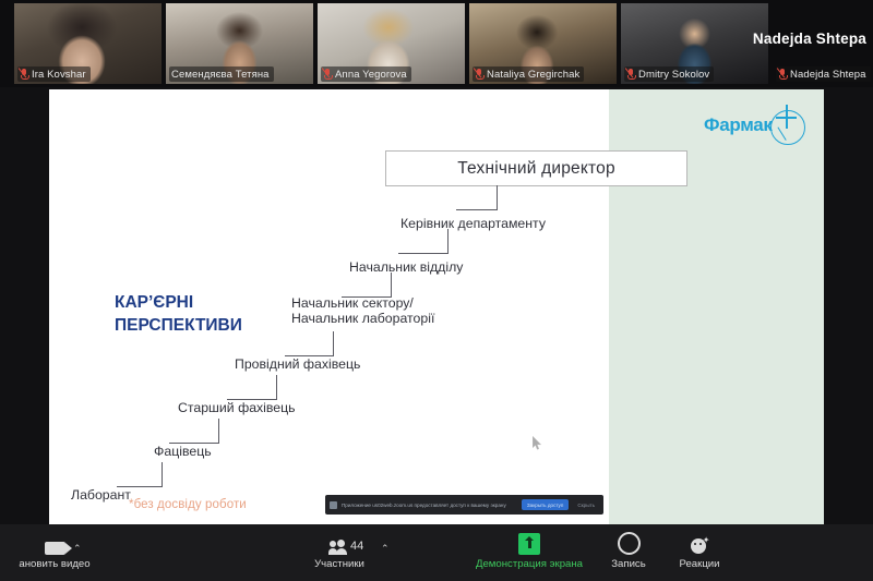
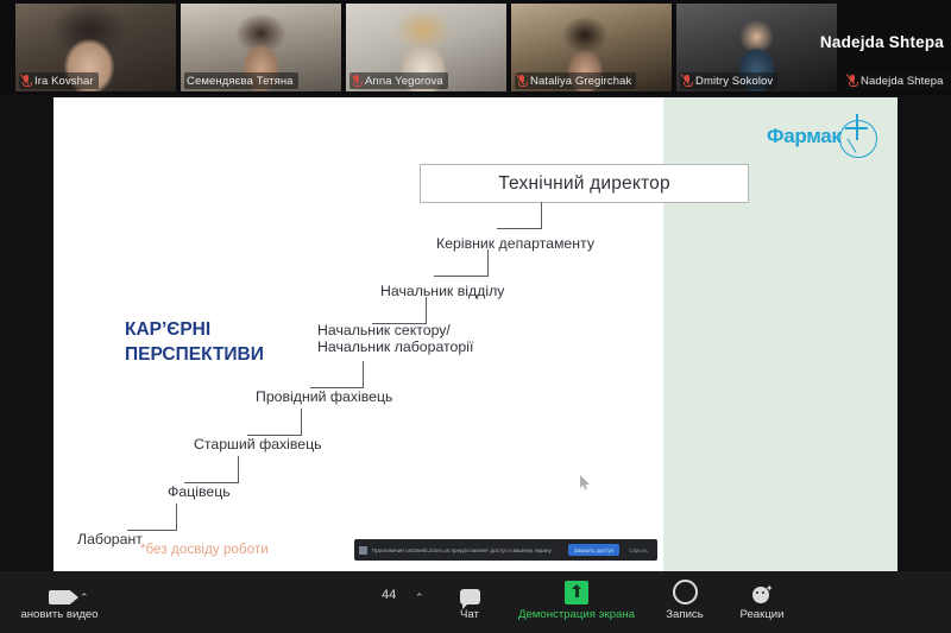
  Ira Kovshar
  Семендяєва Тетяна
  Anna Yegorova
  Nataliya Gregirchak
  Dmitry Sokolov
  Nadejda Shtepa
  Nadejda Shtepa
  Фармак
  Технічний директор
  Керівник департаменту
  Начальник відділу
  Начальник сектору/
  Начальник лабораторії
  Провідний фахівець
  Старший фахівець
  Фацівець
  Лаборант
  *без досвіду роботи
  КАР’ЄРНІ
  ПЕРСПЕКТИВИ
  ановить видео
  ⌃
- Участники
  44
  ⌃
+ Чат
  Демонстрация экрана
  Запись
  ✦
  Реакции
